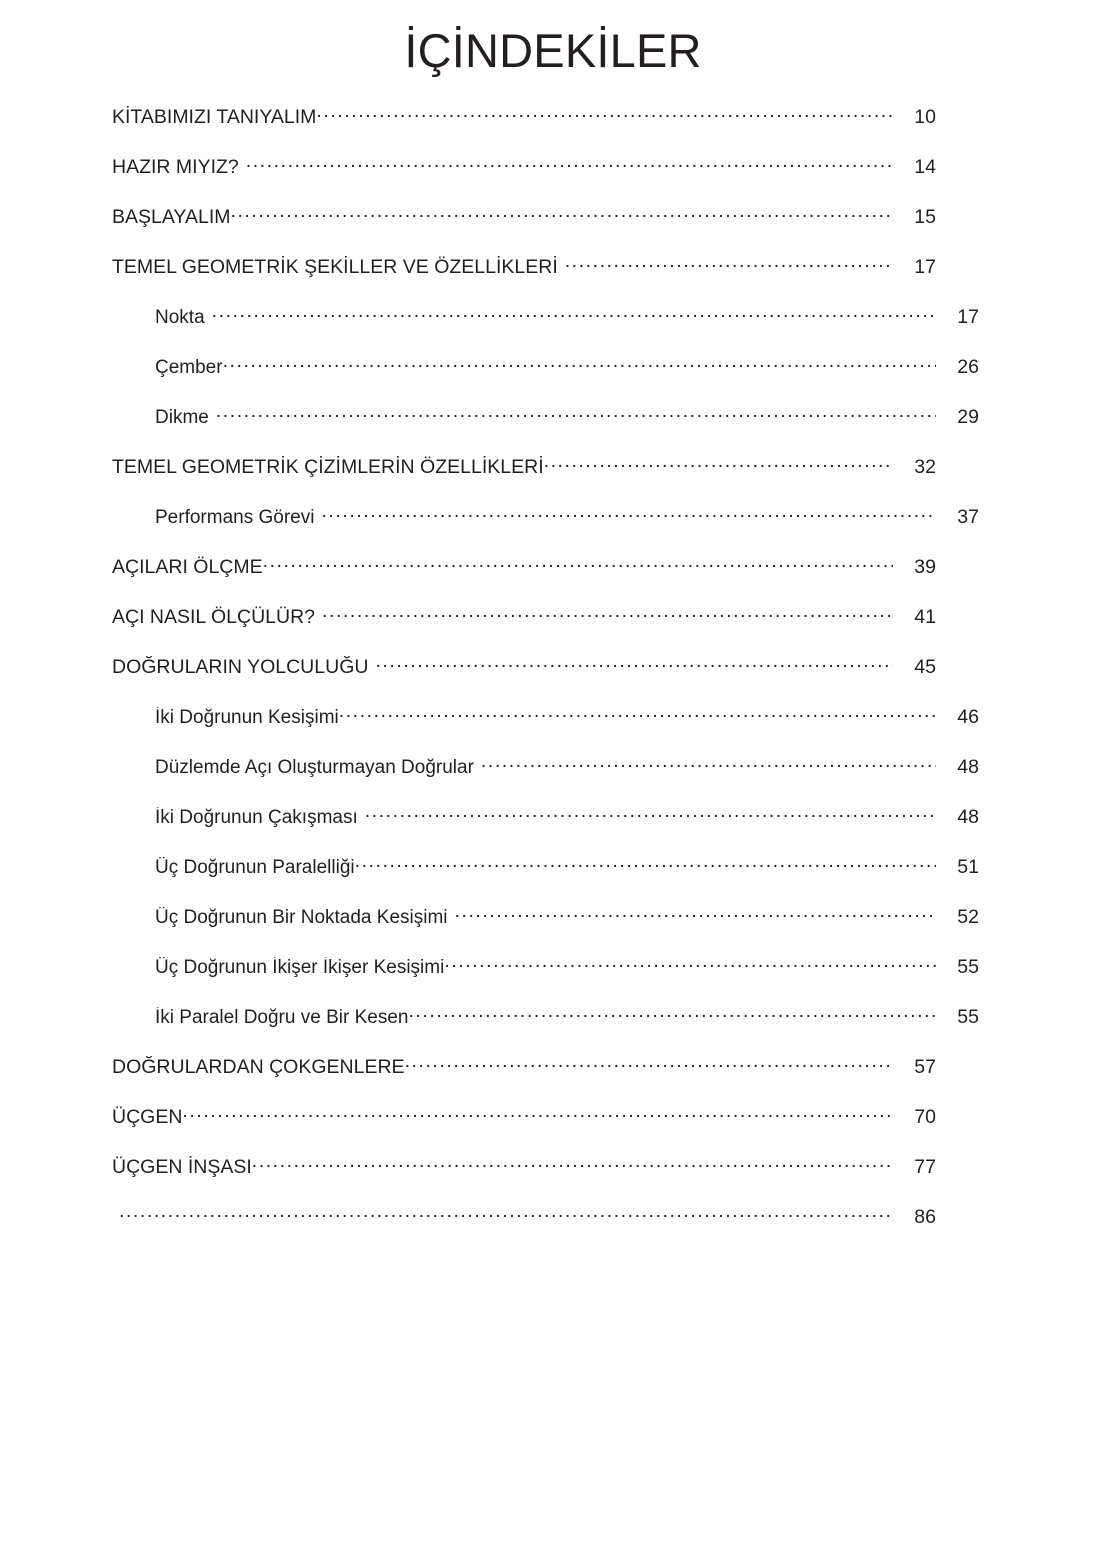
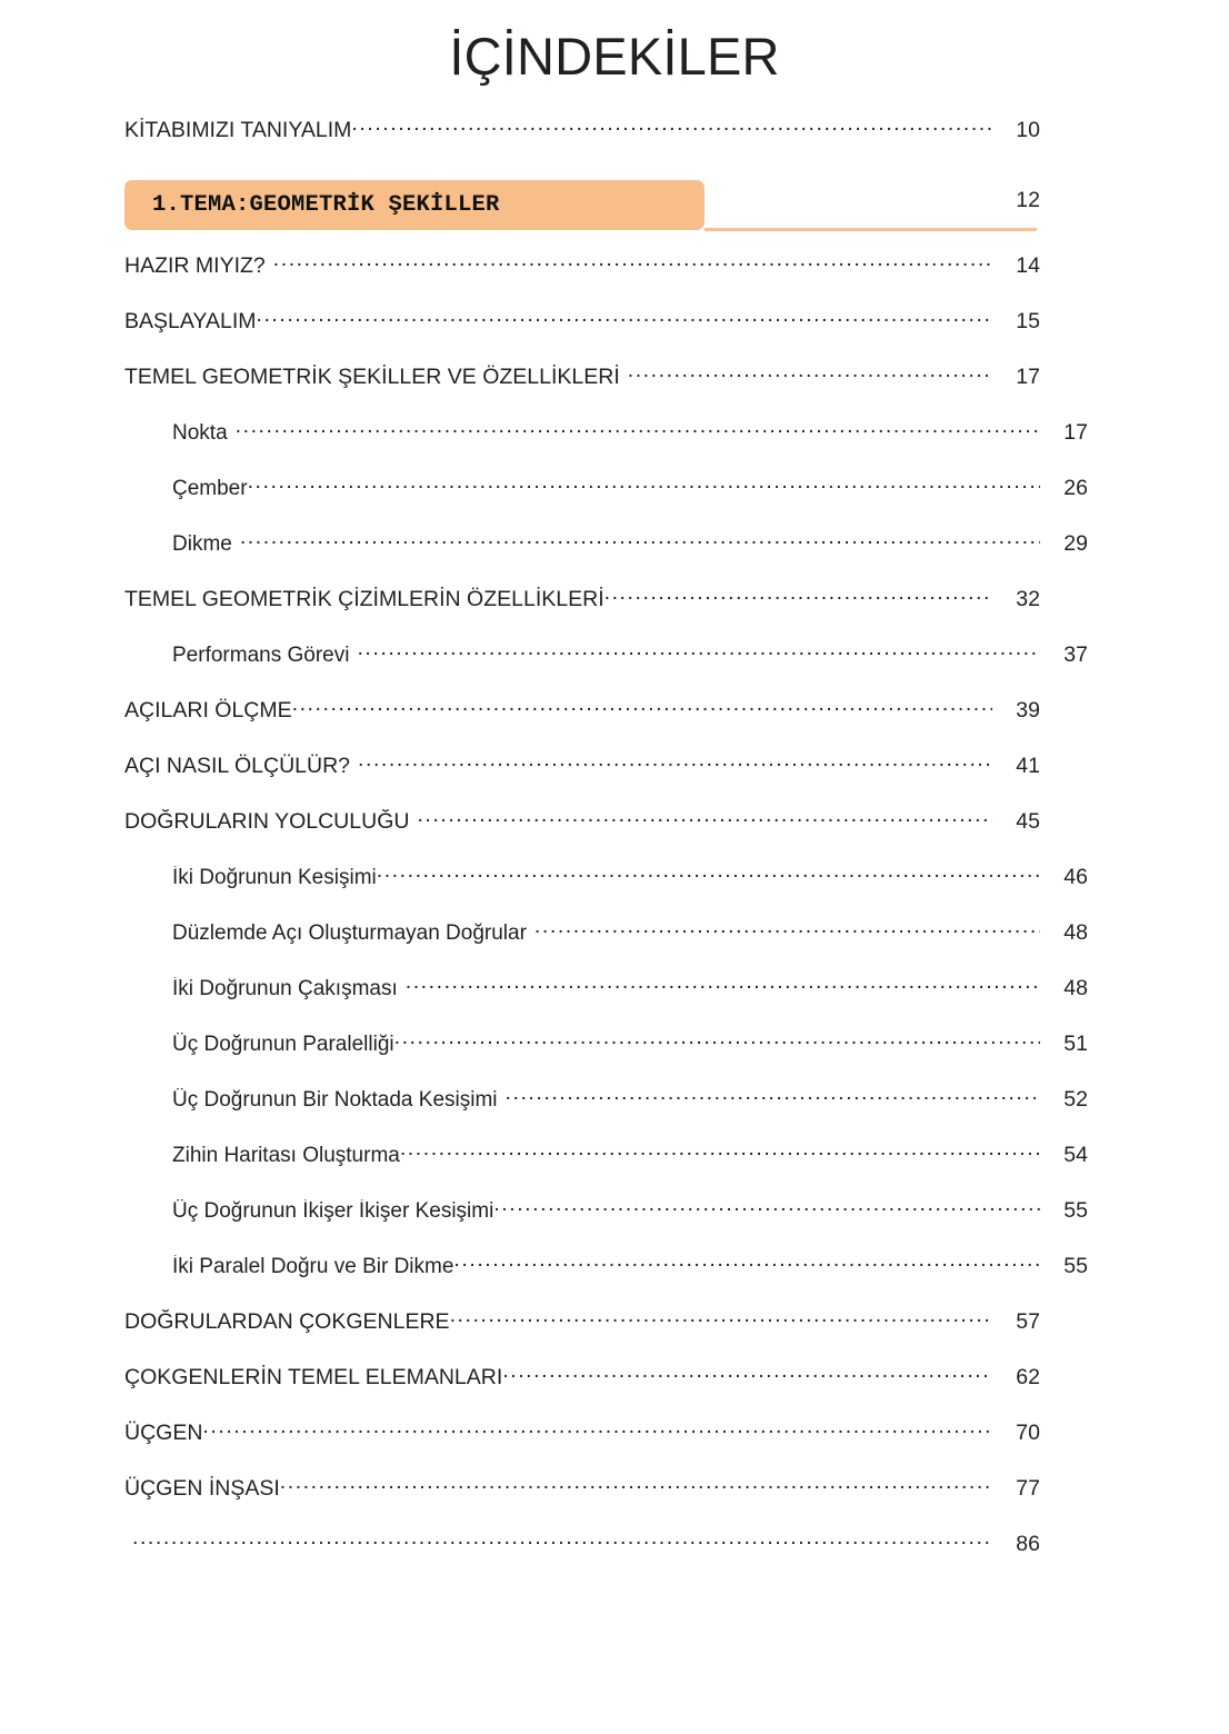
  İÇİNDEKİLER
  KİTABIMIZI TANIYALIM
  10
+ 1.TEMA:GEOMETRİK ŞEKİLLER
+ 12
  HAZIR MIYIZ?
  14
  BAŞLAYALIM
  15
  TEMEL GEOMETRİK ŞEKİLLER VE ÖZELLİKLERİ
  17
  Nokta
  17
  Çember
  26
  Dikme
  29
  TEMEL GEOMETRİK ÇİZİMLERİN ÖZELLİKLERİ
  32
  Performans Görevi
  37
  AÇILARI ÖLÇME
  39
  AÇI NASIL ÖLÇÜLÜR?
  41
  DOĞRULARIN YOLCULUĞU
  45
  İki Doğrunun Kesişimi
  46
  Düzlemde Açı Oluşturmayan Doğrular
  48
  İki Doğrunun Çakışması
  48
  Üç Doğrunun Paralelliği
  51
  Üç Doğrunun Bir Noktada Kesişimi
  52
+ Zihin Haritası Oluşturma
+ 54
  Üç Doğrunun İkişer İkişer Kesişimi
  55
- İki Paralel Doğru ve Bir Kesen
+ İki Paralel Doğru ve Bir Dikme
  55
  DOĞRULARDAN ÇOKGENLERE
  57
+ ÇOKGENLERİN TEMEL ELEMANLARI
+ 62
  ÜÇGEN
  70
  ÜÇGEN İNŞASI
  77
  86
